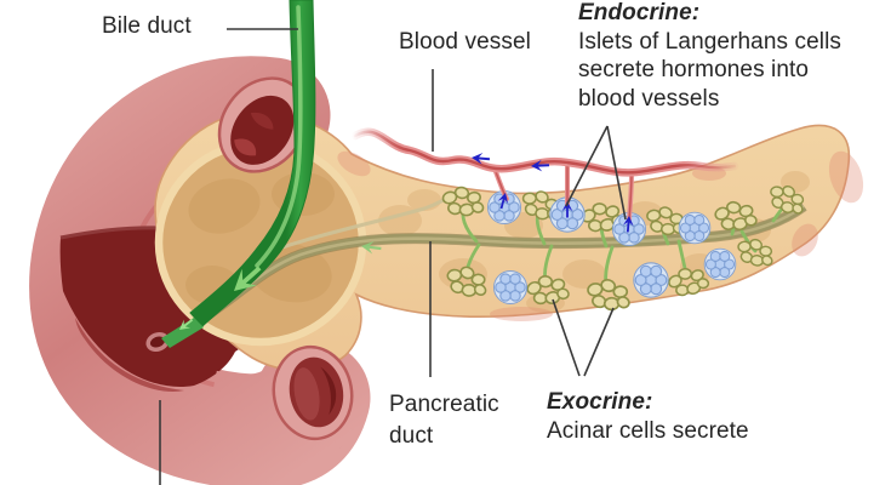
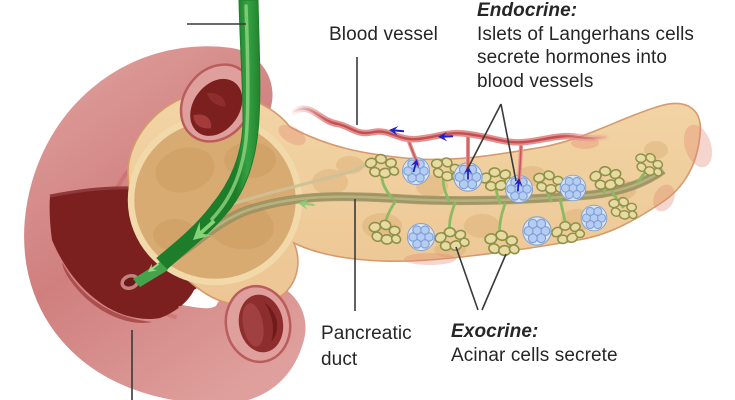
- Bile duct
  Blood vessel
  Endocrine:
  Islets of Langerhans cells
  secrete hormones into
  blood vessels
  Pancreatic
  duct
  Exocrine:
  Acinar cells secrete
